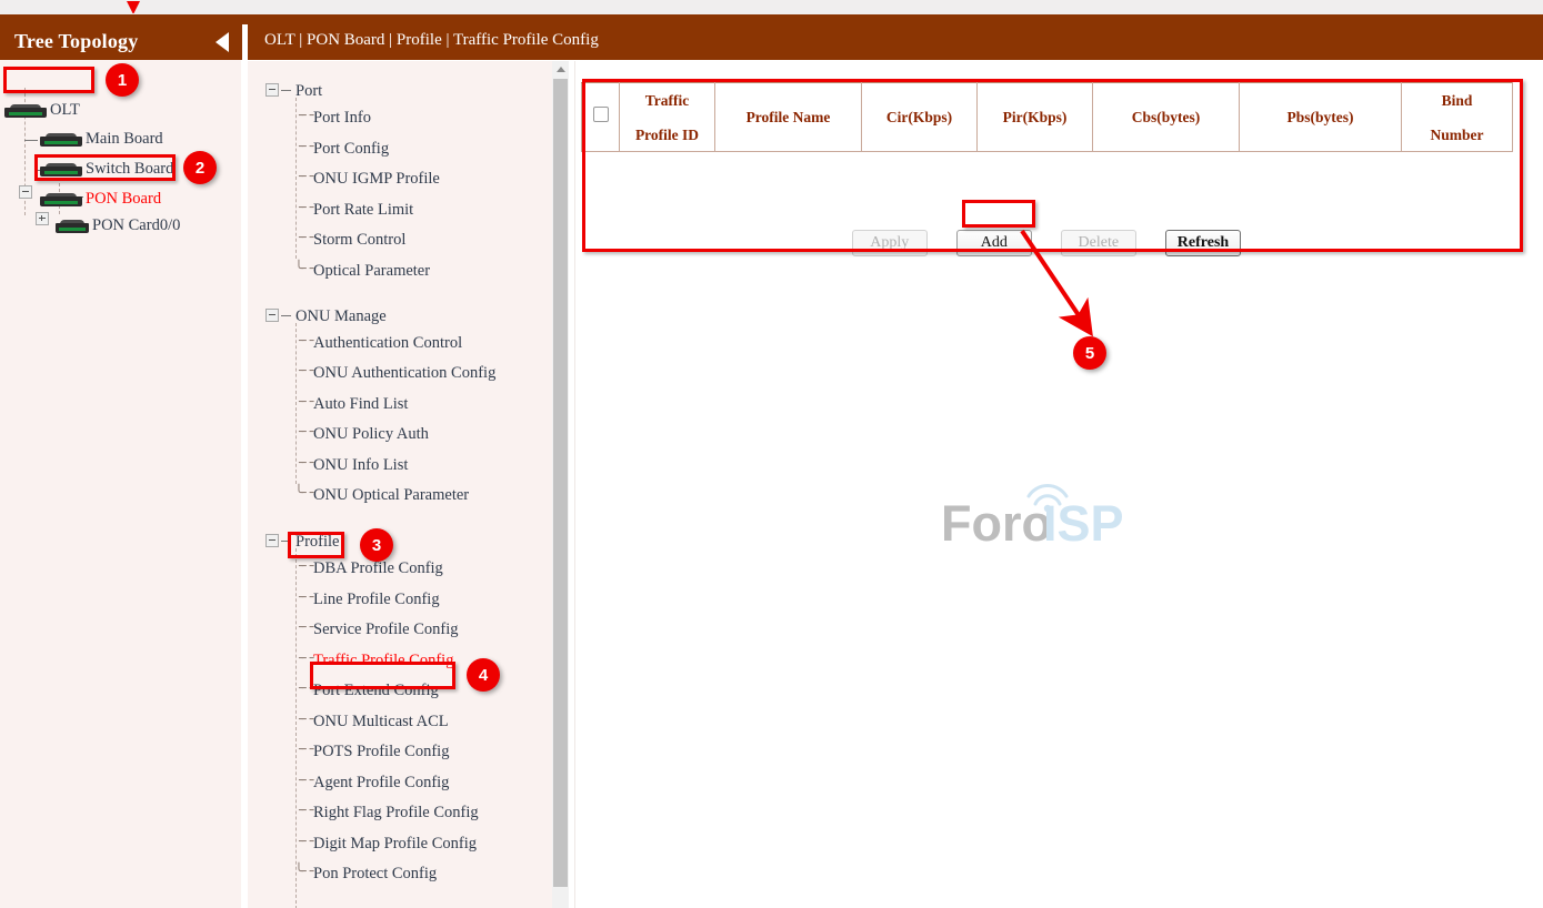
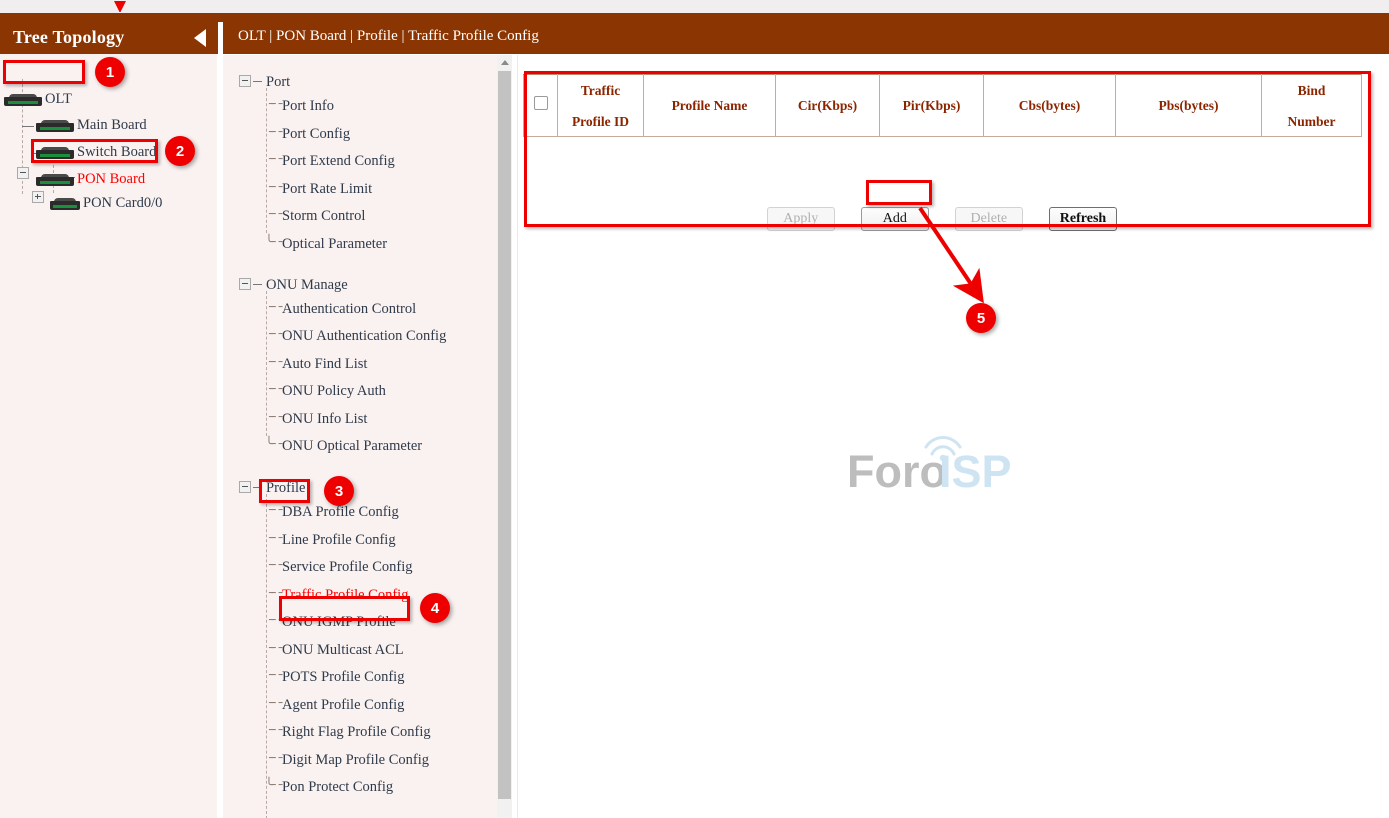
  Tree Topology
  OLT
  Main Board
  Switch Board
  PON Board
  PON Card0/0
  OLT | PON Board | Profile | Traffic Profile Config
  Port
  ╶╴╴
  Port Info
  ╶╴╴
  Port Config
  ╶╴╴
- ONU IGMP Profile
+ Port Extend Config
  ╶╴╴
  Port Rate Limit
  ╶╴╴
  Storm Control
  ╰╴╴
  Optical Parameter
  ONU Manage
  ╶╴╴
  Authentication Control
  ╶╴╴
  ONU Authentication Config
  ╶╴╴
  Auto Find List
  ╶╴╴
  ONU Policy Auth
  ╶╴╴
  ONU Info List
  ╰╴╴
  ONU Optical Parameter
  Profile
  ╶╴╴
  DBA Profile Config
  ╶╴╴
  Line Profile Config
  ╶╴╴
  Service Profile Config
  ╶╴╴
  Traffic Profile Config
  ╶╴╴
- Port Extend Config
+ ONU IGMP Profile
  ╶╴╴
  ONU Multicast ACL
  ╶╴╴
  POTS Profile Config
  ╶╴╴
  Agent Profile Config
  ╶╴╴
  Right Flag Profile Config
  ╶╴╴
  Digit Map Profile Config
  ╰╴╴
  Pon Protect Config
  	Traffic Profile ID	Profile Name	Cir(Kbps)	Pir(Kbps)	Cbs(bytes)	Pbs(bytes)	Bind Number
  Apply
  Add
  Delete
  Refresh
  Foro
  ISP
  1
  2
  3
  4
  5
